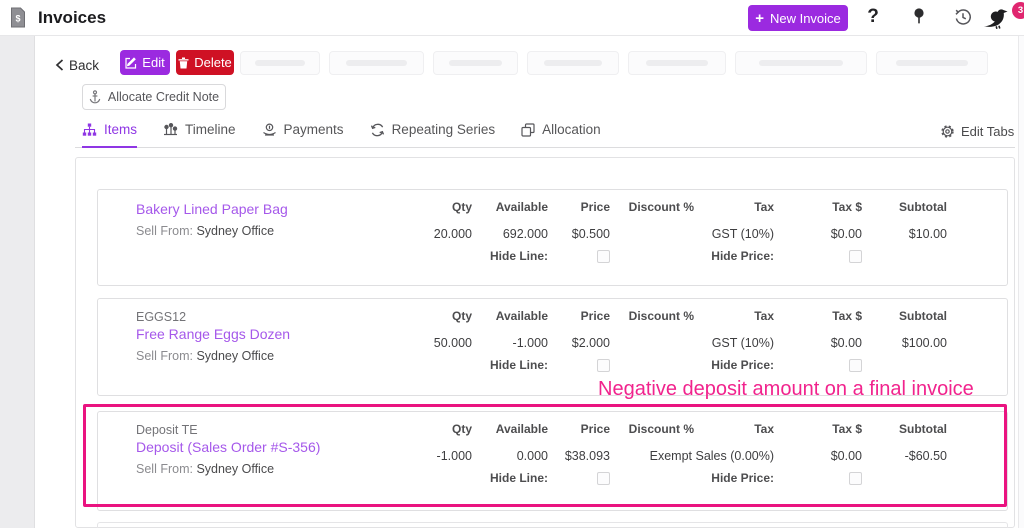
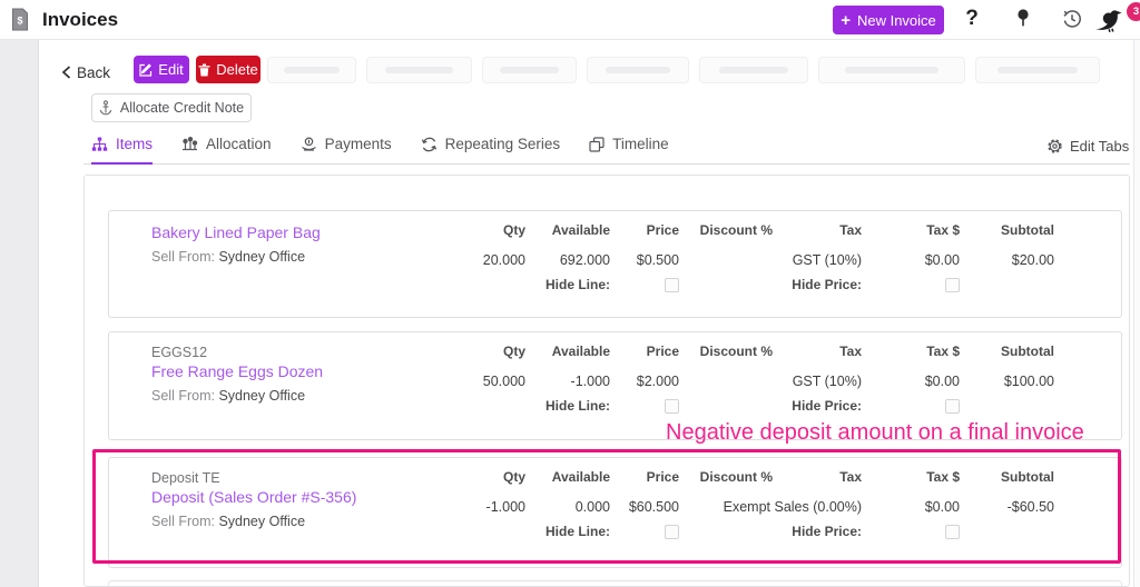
  $
  Invoices
  +
  New Invoice
  ?
  3
  Back
  Edit
  Delete
  Allocate Credit Note
  Items
- Timeline
+ Allocation
  Payments
  Repeating Series
- Allocation
+ Timeline
  Edit Tabs
  Bakery Lined Paper Bag
  Sell From: Sydney Office
  Qty
  Available
  Price
  Discount %
  Tax
  Tax $
  Subtotal
  20.000
  692.000
  $0.500
  GST (10%)
  $0.00
- $10.00
+ $20.00
  Hide Line:
  Hide Price:
  EGGS12
  Free Range Eggs Dozen
  Sell From: Sydney Office
  Qty
  Available
  Price
  Discount %
  Tax
  Tax $
  Subtotal
  50.000
  -1.000
  $2.000
  GST (10%)
  $0.00
  $100.00
  Hide Line:
  Hide Price:
  Deposit TE
  Deposit (Sales Order #S-356)
  Sell From: Sydney Office
  Qty
  Available
  Price
  Discount %
  Tax
  Tax $
  Subtotal
  -1.000
  0.000
- $38.093
+ $60.500
  $0.00
  -$60.50
  Hide Line:
  Hide Price:
  Negative deposit amount on a final invoice
